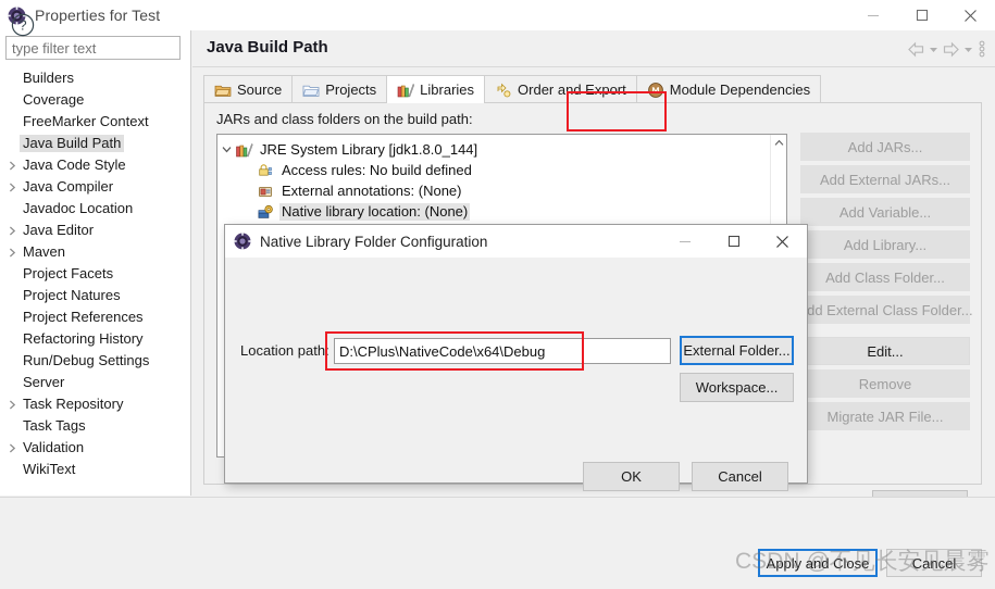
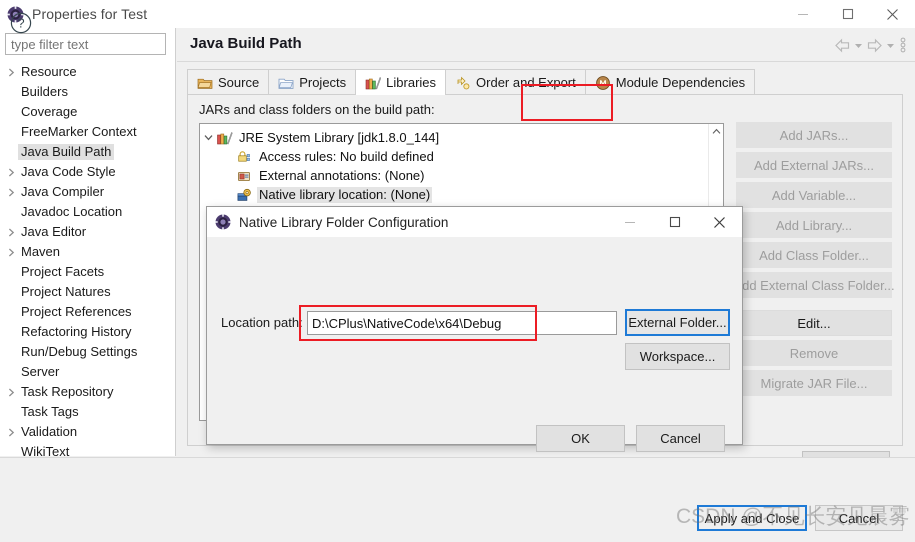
  Properties for Test
  type filter text
+ Resource
  Builders
  Coverage
  FreeMarker Context
  Java Build Path
  Java Code Style
  Java Compiler
  Javadoc Location
  Java Editor
  Maven
  Project Facets
  Project Natures
  Project References
  Refactoring History
  Run/Debug Settings
  Server
  Task Repository
  Task Tags
  Validation
  WikiText
  Java Build Path
  Source
  Projects
  Libraries
  Order and Export
  Module Dependencies
  JARs and class folders on the build path:
  JRE System Library [jdk1.8.0_144]
  Access rules: No build defined
  External annotations: (None)
  Native library location: (None)
  Add JARs...
  Add External JARs...
  Add Variable...
  Add Library...
  Add Class Folder...
  dd External Class Folder...
  Edit...
  Remove
  Migrate JAR File...
  ?
  Apply and Close
  Cancel
  CSDN @不见长安见晨雾
  Native Library Folder Configuration
  Location path:
  D:\CPlus\NativeCode\x64\Debug
  External Folder...
  Workspace...
  OK
  Cancel
